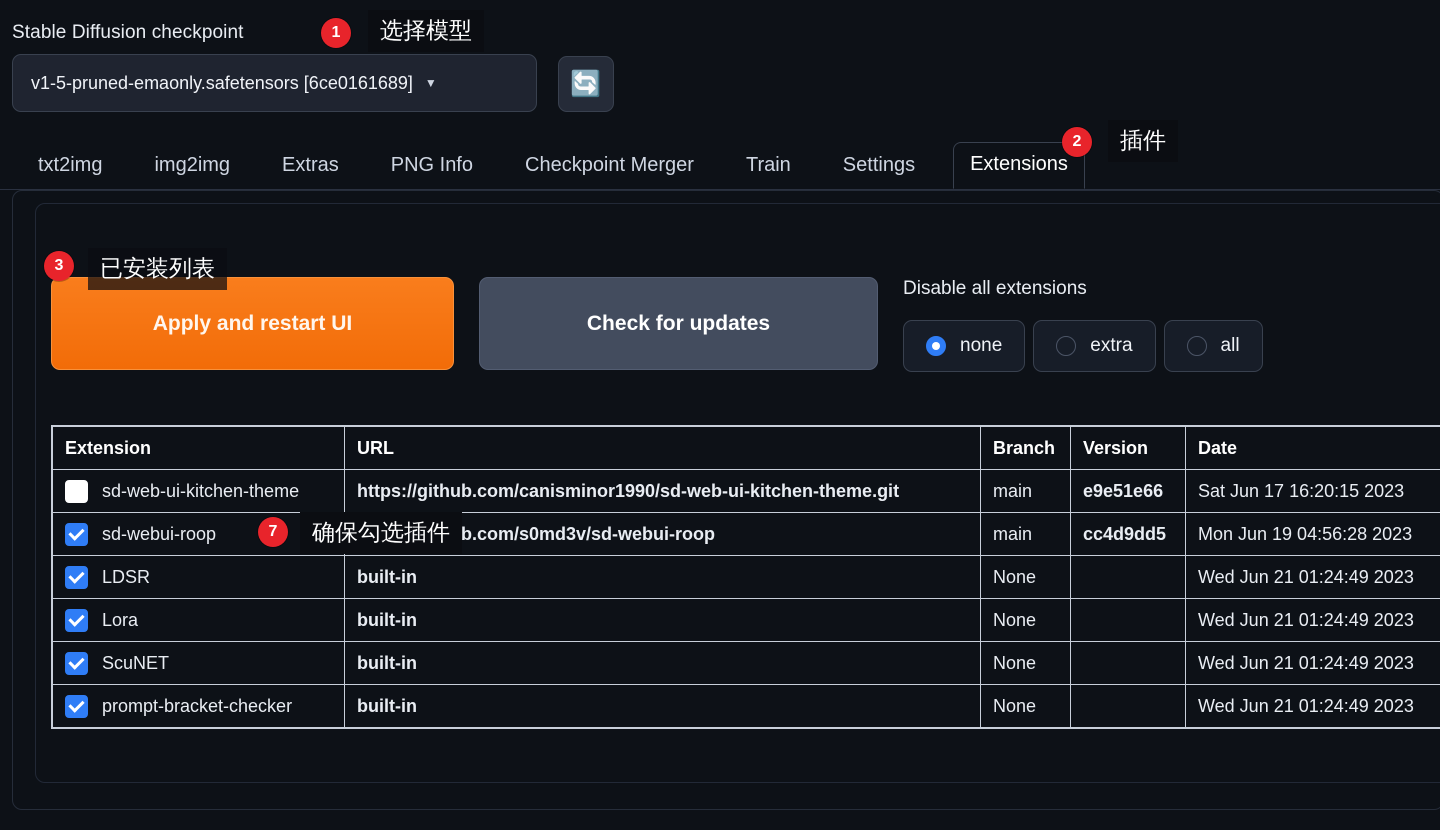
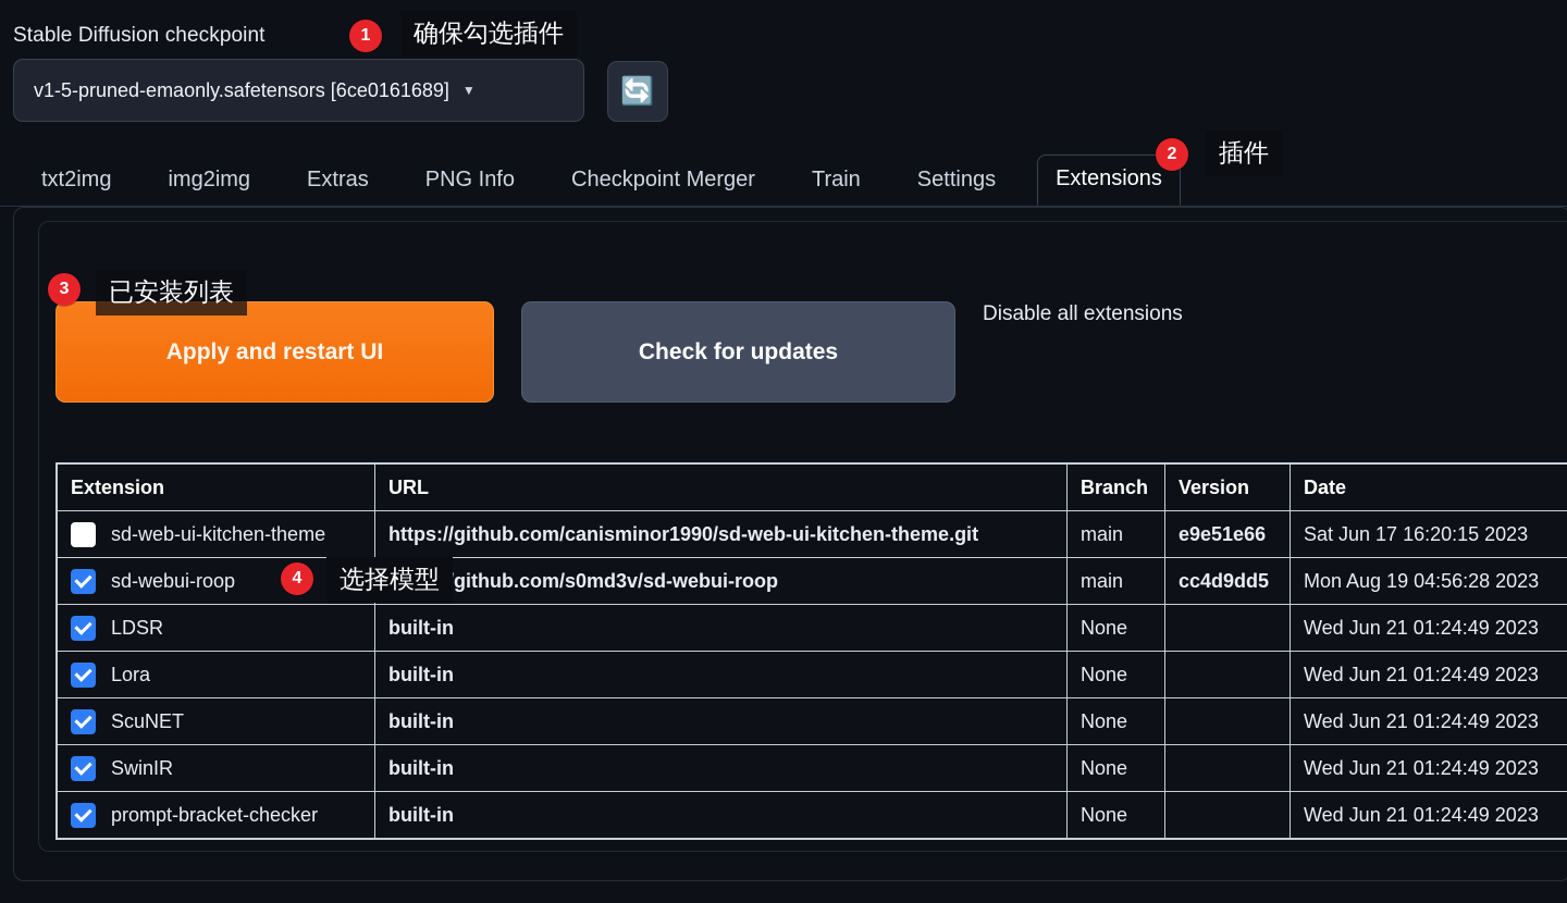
  Stable Diffusion checkpoint
  v1-5-pruned-emaonly.safetensors [6ce0161689]
  ▼
  🔄
  txt2img
  img2img
  Extras
  PNG Info
  Checkpoint Merger
  Train
  Settings
  Extensions
  Apply and restart UI
  Check for updates
  Disable all extensions
- none
- extra
- all
  Extension	URL	Branch	Version	Date
  sd-web-ui-kitchen-theme	https://github.com/canisminor1990/sd-web-ui-kitchen-theme.git	main	e9e51e66	Sat Jun 17 16:20:15 2023
- sd-webui-roop	b.com/s0md3v/sd-webui-roop	main	cc4d9dd5	Mon Jun 19 04:56:28 2023
+ sd-webui-roop	github.com/s0md3v/sd-webui-roop	main	cc4d9dd5	Mon Aug 19 04:56:28 2023
  LDSR	built-in	None		Wed Jun 21 01:24:49 2023
  Lora	built-in	None		Wed Jun 21 01:24:49 2023
  ScuNET	built-in	None		Wed Jun 21 01:24:49 2023
+ SwinIR	built-in	None		Wed Jun 21 01:24:49 2023
  prompt-bracket-checker	built-in	None		Wed Jun 21 01:24:49 2023
  1
- 选择模型
+ 确保勾选插件
  2
  插件
  3
  已安装列表
- 7
+ 4
- 确保勾选插件
+ 选择模型
